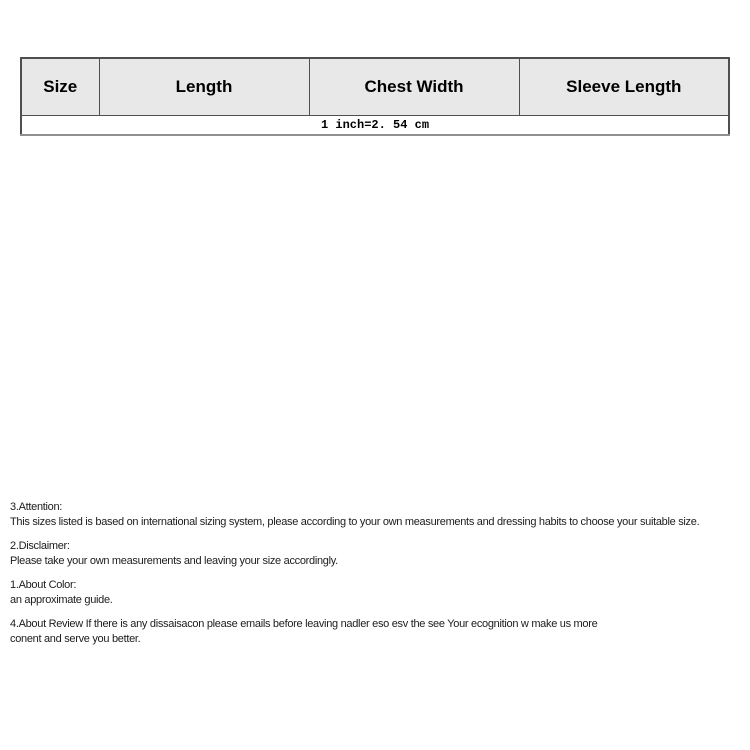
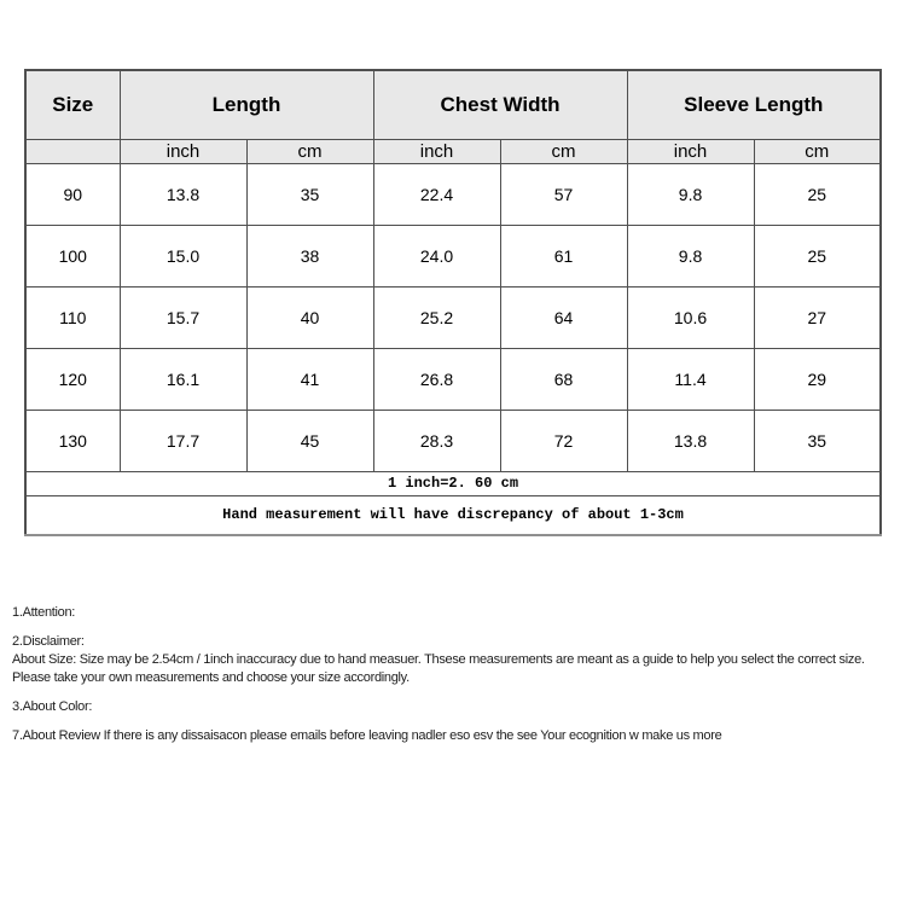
  Size	Length	Chest Width	Sleeve Length
+ 	inch	cm	inch	cm	inch	cm
+ 90	13.8	35	22.4	57	9.8	25
+ 100	15.0	38	24.0	61	9.8	25
+ 110	15.7	40	25.2	64	10.6	27
+ 120	16.1	41	26.8	68	11.4	29
+ 130	17.7	45	28.3	72	13.8	35
- 1 inch=2. 54 cm
+ 1 inch=2. 60 cm
+ Hand measurement will have discrepancy of about 1-3cm
- 3.Attention:
+ 1.Attention:
- This sizes listed is based on international sizing system, please according to your own measurements and dressing habits to choose your suitable size.
  2.Disclaimer:
+ About Size: Size may be 2.54cm / 1inch inaccuracy due to hand measuer. Thsese measurements are meant as a guide to help you select the correct size.
- Please take your own measurements and leaving your size accordingly.
+ Please take your own measurements and choose your size accordingly.
- 1.About Color:
+ 3.About Color:
- an approximate guide.
- 4.About Review If there is any dissaisacon please emails before leaving nadler eso esv the see Your ecognition w make us more
+ 7.About Review If there is any dissaisacon please emails before leaving nadler eso esv the see Your ecognition w make us more
- conent and serve you better.
